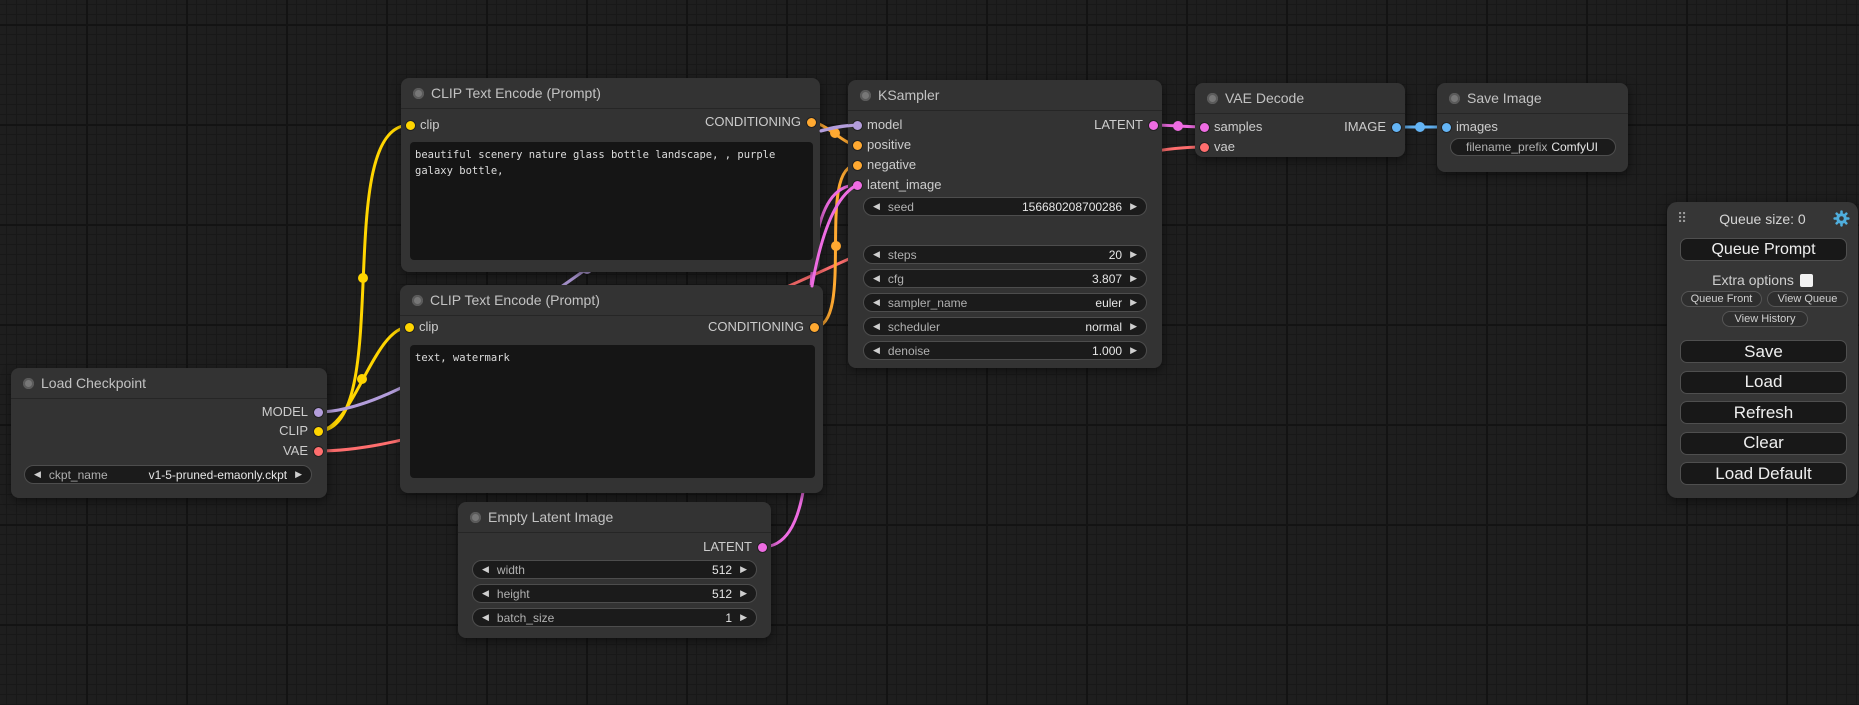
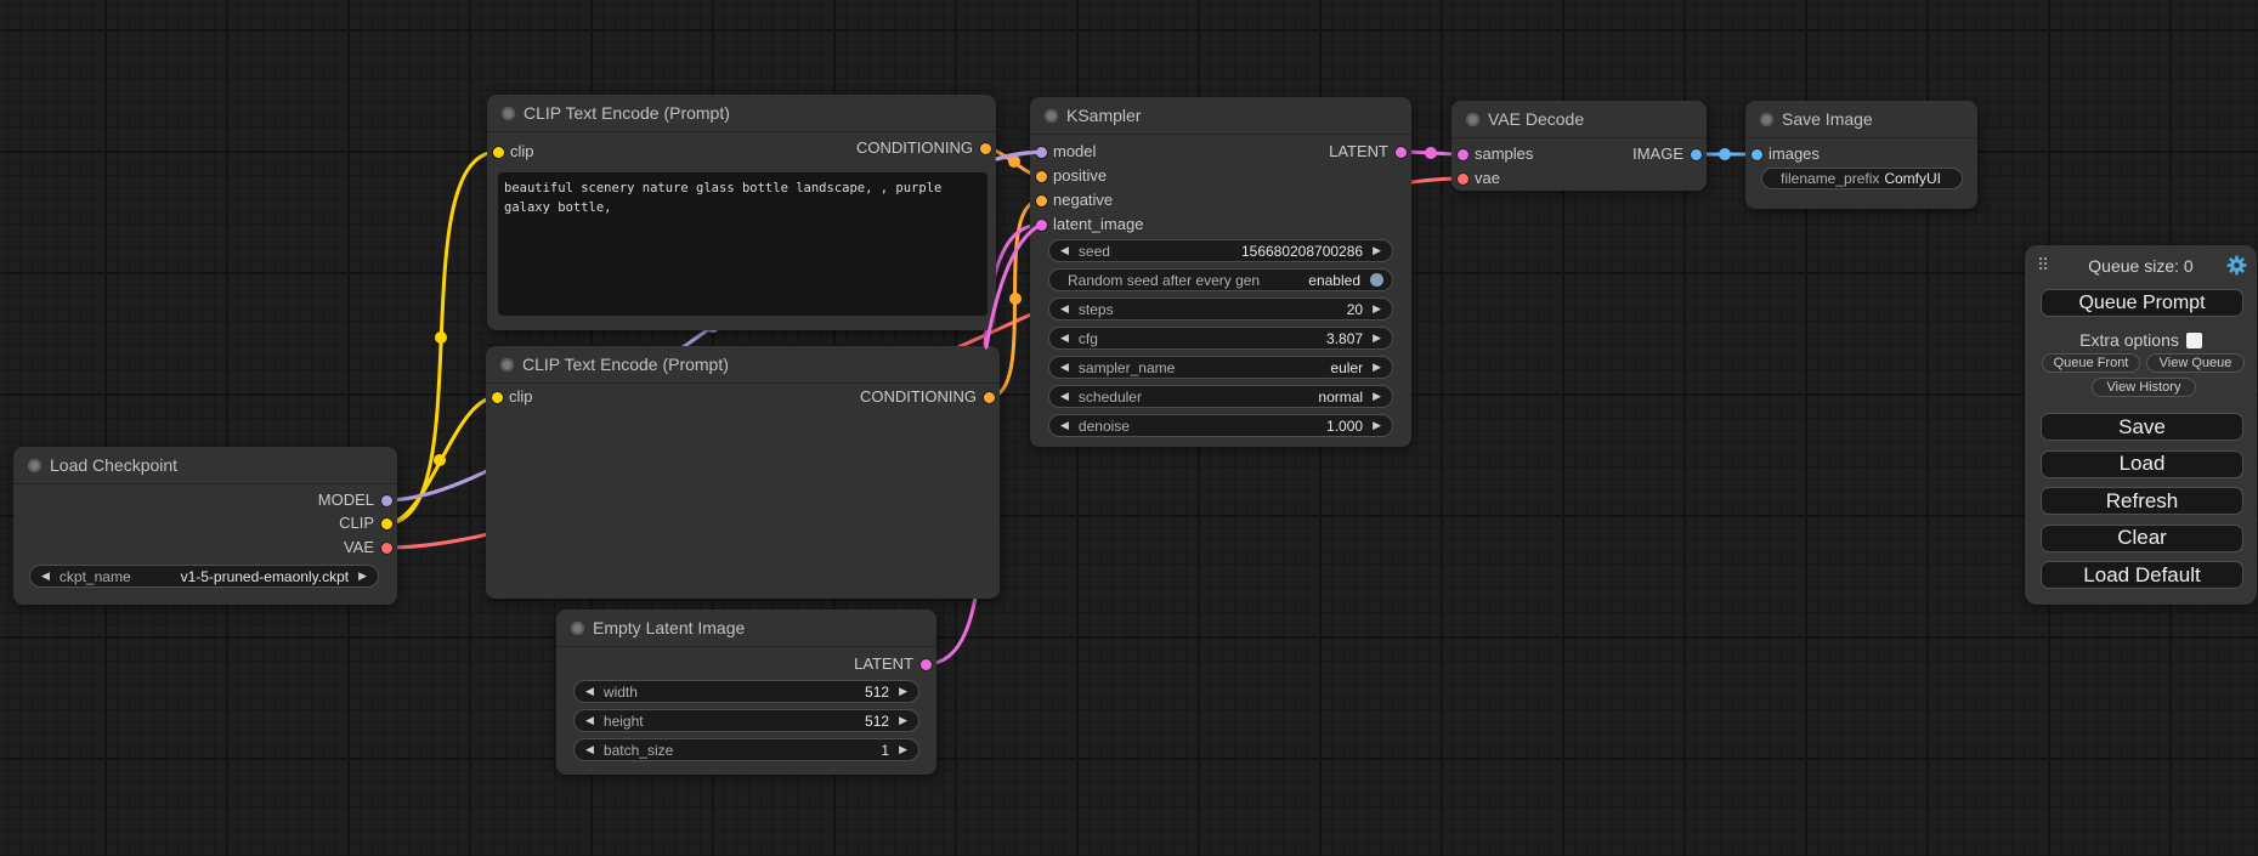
  Load Checkpoint
  MODEL
  CLIP
  VAE
  ◀
  ckpt_name
  v1-5-pruned-emaonly.ckpt
  ▶
  CLIP Text Encode (Prompt)
  clip
  CONDITIONING
  beautiful scenery nature glass bottle landscape, , purple galaxy bottle,
  CLIP Text Encode (Prompt)
  clip
  CONDITIONING
- text, watermark
  KSampler
  model
  positive
  negative
  latent_image
  LATENT
  ◀
  seed
  156680208700286
  ▶
+ Random seed after every gen
+ enabled
  ◀
  steps
  20
  ▶
  ◀
  cfg
  3.807
  ▶
  ◀
  sampler_name
  euler
  ▶
  ◀
  scheduler
  normal
  ▶
  ◀
  denoise
  1.000
  ▶
  VAE Decode
  samples
  vae
  IMAGE
  Save Image
  images
  filename_prefix
  ComfyUI
  Empty Latent Image
  LATENT
  ◀
  width
  512
  ▶
  ◀
  height
  512
  ▶
  ◀
  batch_size
  1
  ▶
  ⠿
  Queue size: 0
  Queue Prompt
  Extra options
  Queue Front
  View Queue
  View History
  Save
  Load
  Refresh
  Clear
  Load Default
